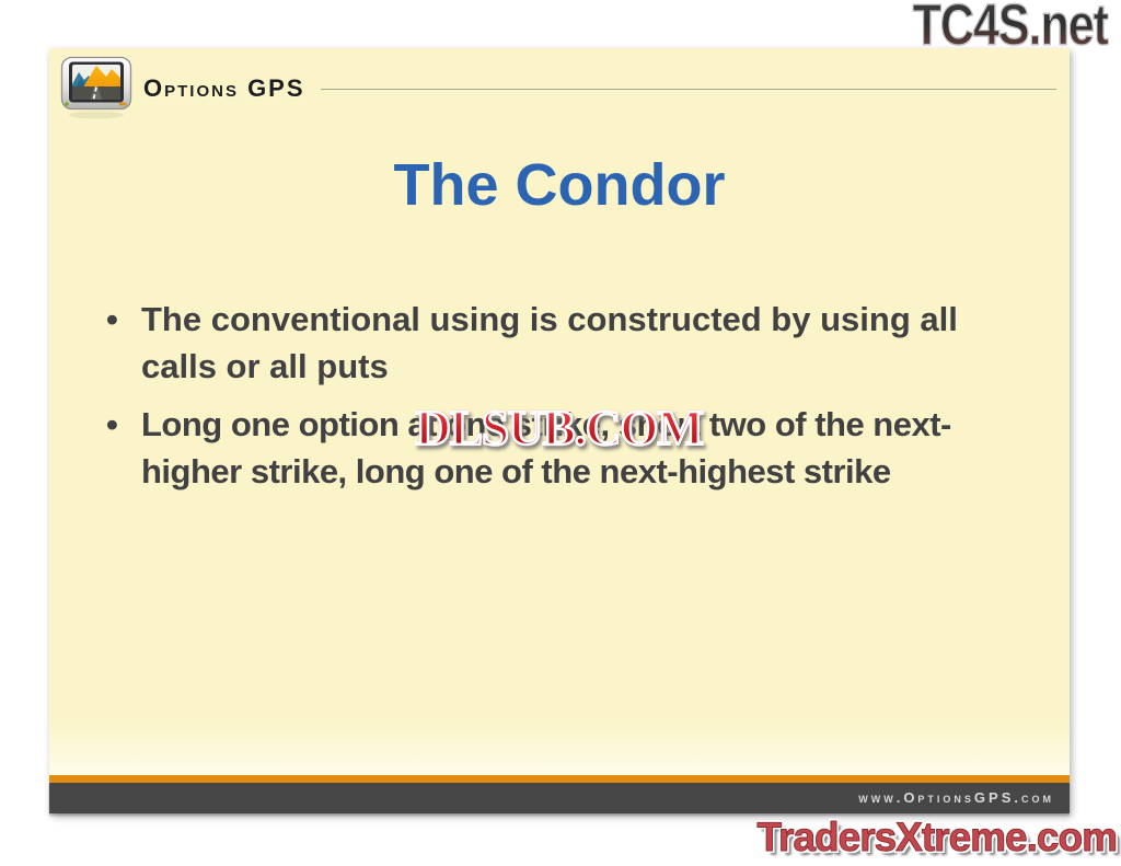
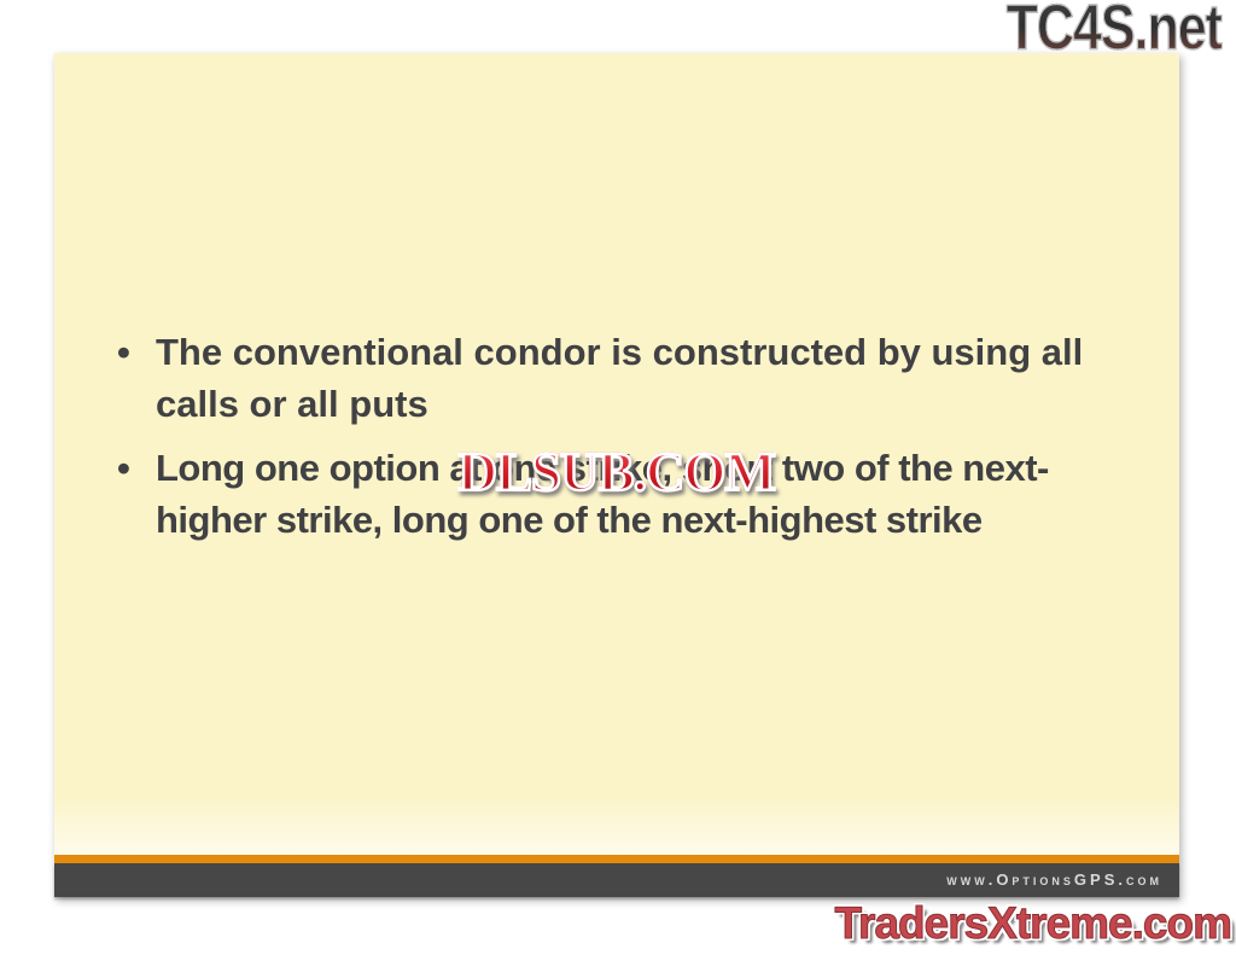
  TC4S.net
- Options GPS
- The Condor
- The conventional using is constructed by using all calls or all puts
+ The conventional condor is constructed by using all calls or all puts
  Long one option two of the next-higher strike, long one of the next-highest strike
  www.OptionsGPS.com
  DLSUB.COM
  TradersXtreme.com
